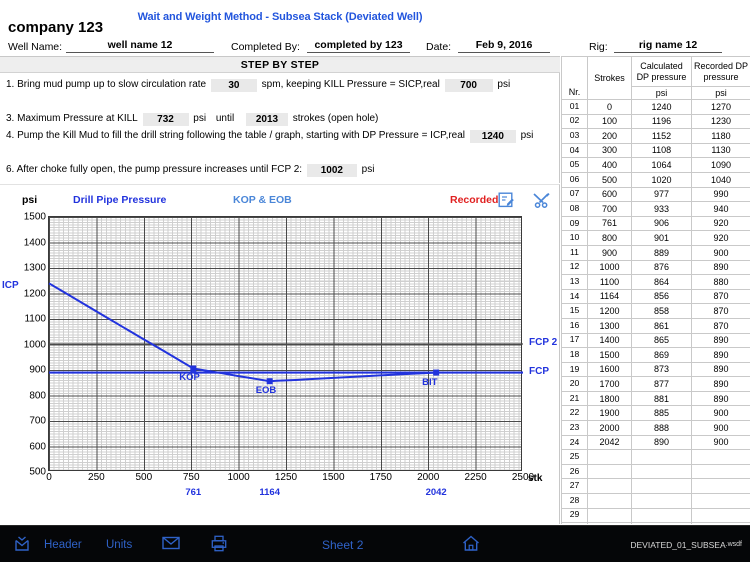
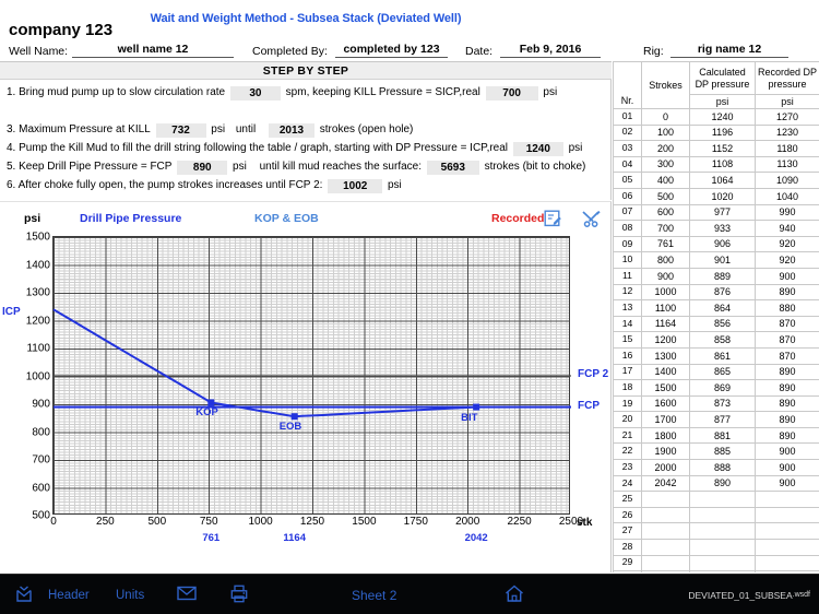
  Wait and Weight Method - Subsea Stack (Deviated Well)
  company 123
  Well Name:
  well name 12
  Completed By:
  completed by 123
  Date:
  Feb 9, 2016
  Rig:
  rig name 12
  STEP BY STEP
  1. Bring mud pump up to slow circulation rate 30 spm, keeping KILL Pressure = SICP,real 700 psi
  3. Maximum Pressure at KILL 732 psi until 2013 strokes (open hole)
  4. Pump the Kill Mud to fill the drill string following the table / graph, starting with DP Pressure = ICP,real 1240 psi
+ 5. Keep Drill Pipe Pressure = FCP 890 psi until kill mud reaches the surface: 5693 strokes (bit to choke)
- 6. After choke fully open, the pump pressure increases until FCP 2: 1002 psi
+ 6. After choke fully open, the pump strokes increases until FCP 2: 1002 psi
  Nr.	Strokes	Calculated DP pressure	Recorded DP pressure
  psi	psi
  01	0	1240	1270
  02	100	1196	1230
  03	200	1152	1180
  04	300	1108	1130
  05	400	1064	1090
  06	500	1020	1040
  07	600	977	990
  08	700	933	940
  09	761	906	920
  10	800	901	920
  11	900	889	900
  12	1000	876	890
  13	1100	864	880
  14	1164	856	870
  15	1200	858	870
  16	1300	861	870
  17	1400	865	890
  18	1500	869	890
  19	1600	873	890
  20	1700	877	890
  21	1800	881	890
  22	1900	885	900
  23	2000	888	900
  24	2042	890	900
  25
  26
  27
  28
  29
  psi
  Drill Pipe Pressure
  KOP & EOB
  Recorded
  ICP
  500
  600
  700
  800
  900
  1000
  1100
  1200
  1300
  1400
  1500
  0
  250
  500
  750
  1000
  1250
  1500
  1750
  2000
  2250
  2500
  761
  1164
  2042
  FCP 2
  FCP
  KOP
  EOB
  BIT
  stk
  Header
  Units
  Sheet 2
  DEVIATED_01_SUBSEA
